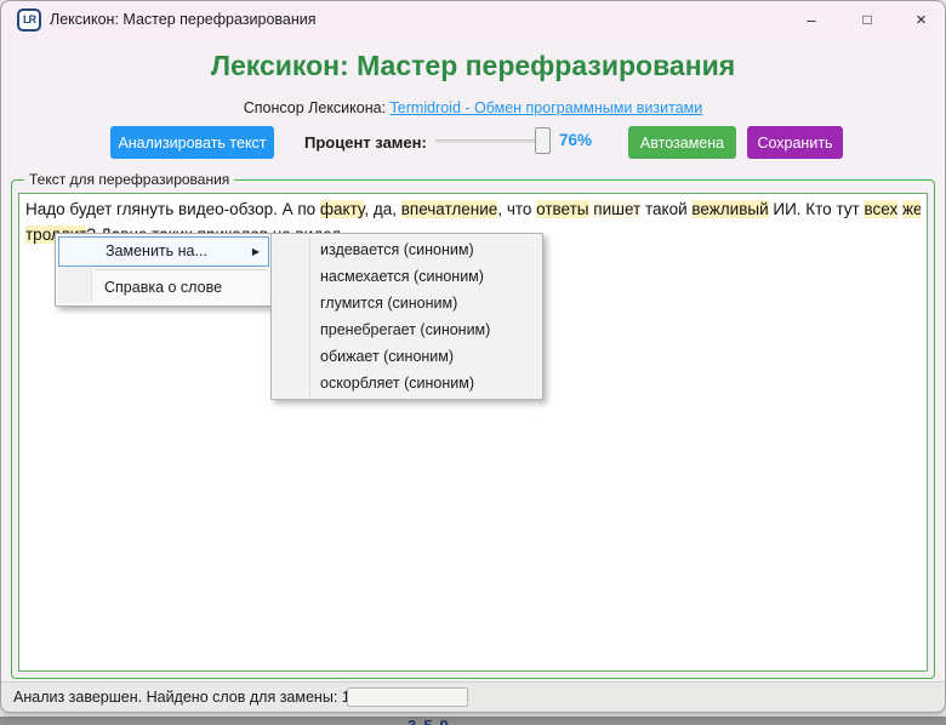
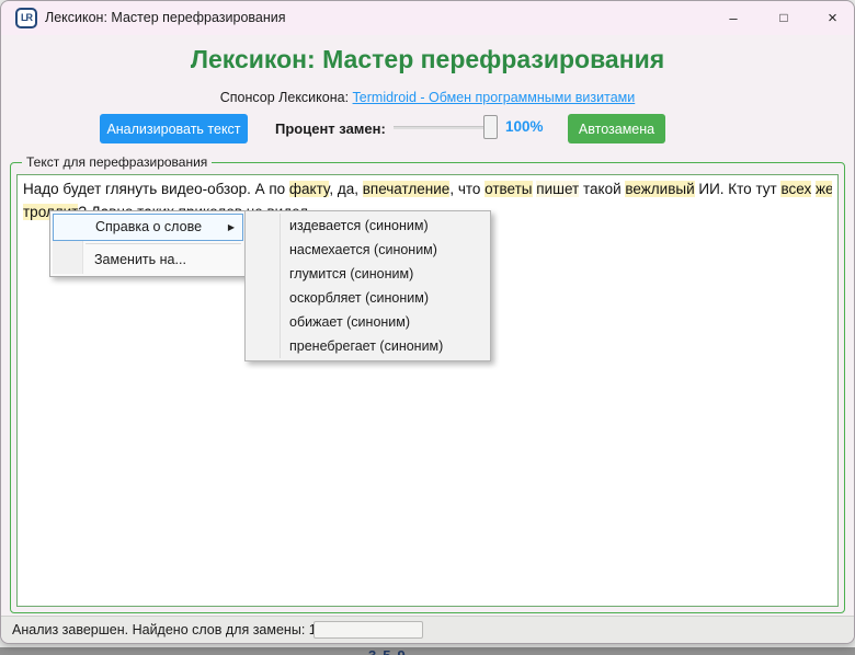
  LR
  Лексикон: Мастер перефразирования
  –
  □
  ×
  Лексикон: Мастер перефразирования
  Спонсор Лексикона: Termidroid - Обмен программными визитами
  Анализировать текст
  Процент замен:
- 76%
+ 100%
  Автозамена
- Сохранить
  Текст для перефразирования
  Надо будет глянуть видео-обзор. А по факту, да, впечатление, что ответы пишет такой вежливый ИИ. Кто тут всех же
  Анализ завершен. Найдено слов для замены:
- Заменить на...
+ Справка о слове
  ▶
- Справка о слове
+ Заменить на...
  издевается (синоним)
  насмехается (синоним)
  глумится (синоним)
- пренебрегает (синоним)
+ оскорбляет (синоним)
  обижает (синоним)
- оскорбляет (синоним)
+ пренебрегает (синоним)
